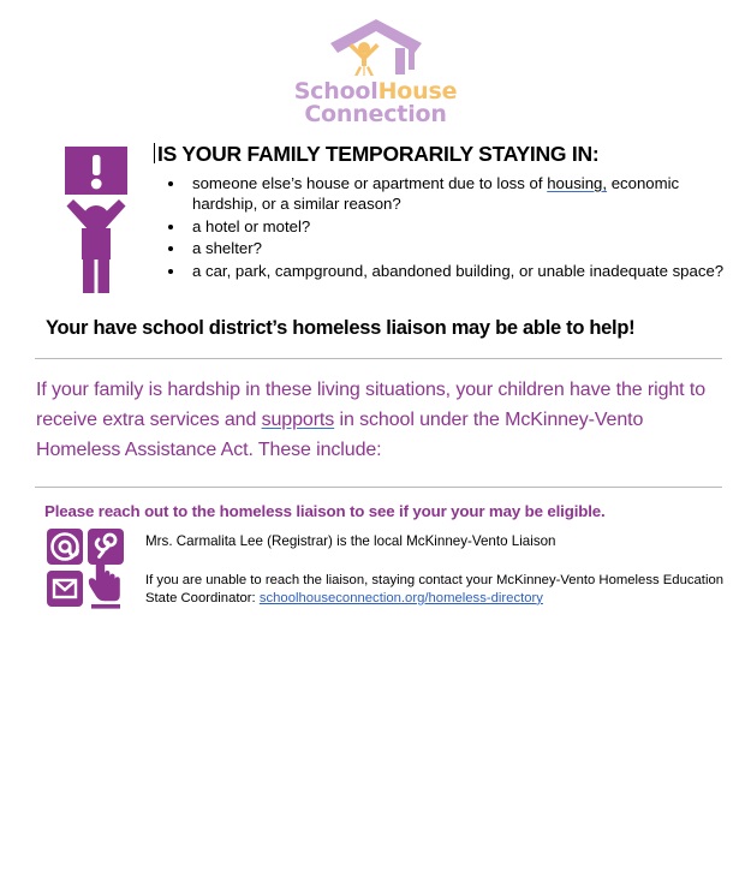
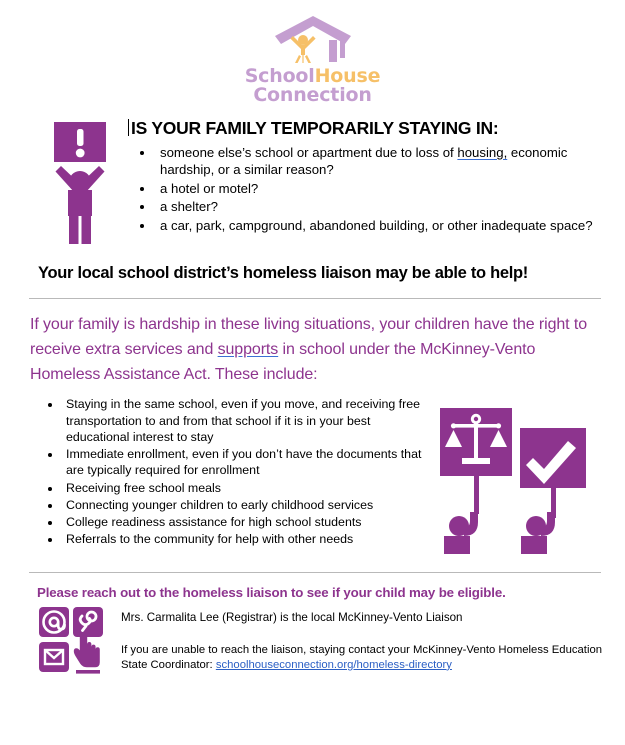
  SchoolHouse
  Connection
  IS YOUR FAMILY TEMPORARILY STAYING IN:
- someone else’s house or apartment due to loss of housing, economic hardship, or a similar reason?
+ someone else’s school or apartment due to loss of housing, economic hardship, or a similar reason?
  a hotel or motel?
  a shelter?
- a car, park, campground, abandoned building, or unable inadequate space?
+ a car, park, campground, abandoned building, or other inadequate space?
- Your have school district’s homeless liaison may be able to help!
+ Your local school district’s homeless liaison may be able to help!
  If your family is hardship in these living situations, your children have the right to receive extra services and supports in school under the McKinney-Vento Homeless Assistance Act. These include:
+ Staying in the same school, even if you move, and receiving free transportation to and from that school if it is in your best educational interest to stay
+ Immediate enrollment, even if you don’t have the documents that are typically required for enrollment
+ Receiving free school meals
+ Connecting younger children to early childhood services
+ College readiness assistance for high school students
+ Referrals to the community for help with other needs
- Please reach out to the homeless liaison to see if your your may be eligible.
+ Please reach out to the homeless liaison to see if your child may be eligible.
  Mrs. Carmalita Lee (Registrar) is the local McKinney-Vento Liaison
  If you are unable to reach the liaison, staying contact your McKinney-Vento Homeless Education State Coordinator: schoolhouseconnection.org/homeless-directory
